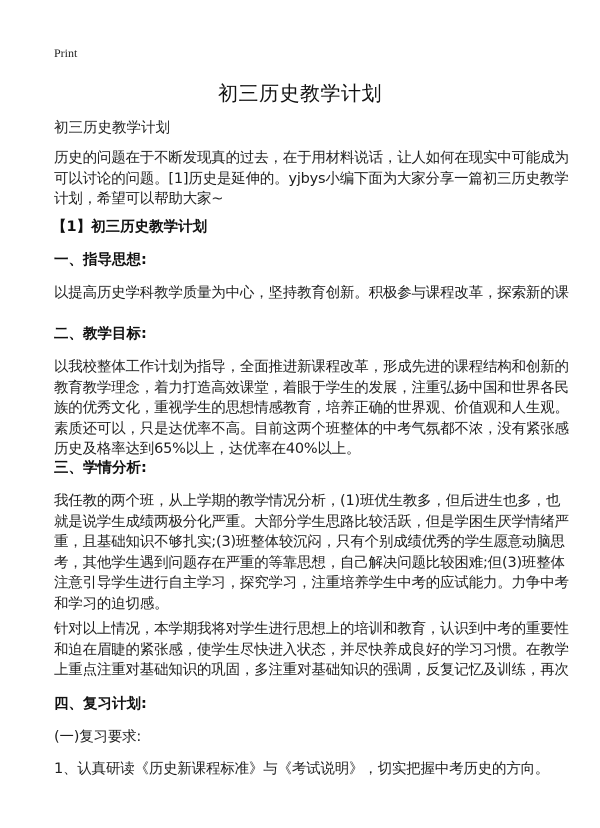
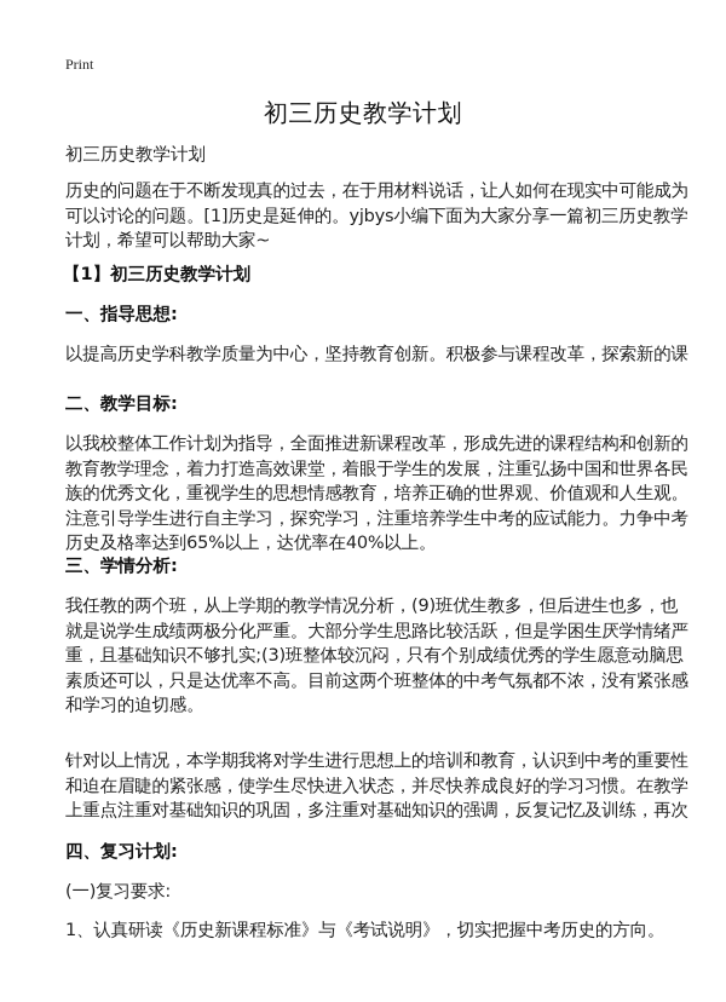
  Print
  初三历史教学计划
  初三历史教学计划
  历史的问题在于不断发现真的过去，在于用材料说话，让人如何在现实中可能成为
  可以讨论的问题。[1]历史是延伸的。yjbys小编下面为大家分享一篇初三历史教学
  计划，希望可以帮助大家~
  【1】初三历史教学计划
  一、指导思想:
  以提高历史学科教学质量为中心，坚持教育创新。积极参与课程改革，探索新的课
  二、教学目标:
  以我校整体工作计划为指导，全面推进新课程改革，形成先进的课程结构和创新的
  教育教学理念，着力打造高效课堂，着眼于学生的发展，注重弘扬中国和世界各民
  族的优秀文化，重视学生的思想情感教育，培养正确的世界观、价值观和人生观。
- 素质还可以，只是达优率不高。目前这两个班整体的中考气氛都不浓，没有紧张感
+ 注意引导学生进行自主学习，探究学习，注重培养学生中考的应试能力。力争中考
  历史及格率达到65%以上，达优率在40%以上。
  三、学情分析:
- 我任教的两个班，从上学期的教学情况分析，(1)班优生教多，但后进生也多，也
+ 我任教的两个班，从上学期的教学情况分析，(9)班优生教多，但后进生也多，也
  就是说学生成绩两极分化严重。大部分学生思路比较活跃，但是学困生厌学情绪严
  重，且基础知识不够扎实;(3)班整体较沉闷，只有个别成绩优秀的学生愿意动脑思
- 考，其他学生遇到问题存在严重的等靠思想，自己解决问题比较困难;但(3)班整体
- 注意引导学生进行自主学习，探究学习，注重培养学生中考的应试能力。力争中考
+ 素质还可以，只是达优率不高。目前这两个班整体的中考气氛都不浓，没有紧张感
  和学习的迫切感。
  针对以上情况，本学期我将对学生进行思想上的培训和教育，认识到中考的重要性
  和迫在眉睫的紧张感，使学生尽快进入状态，并尽快养成良好的学习习惯。在教学
  上重点注重对基础知识的巩固，多注重对基础知识的强调，反复记忆及训练，再次
  四、复习计划:
  (一)复习要求:
  1、认真研读《历史新课程标准》与《考试说明》，切实把握中考历史的方向。
